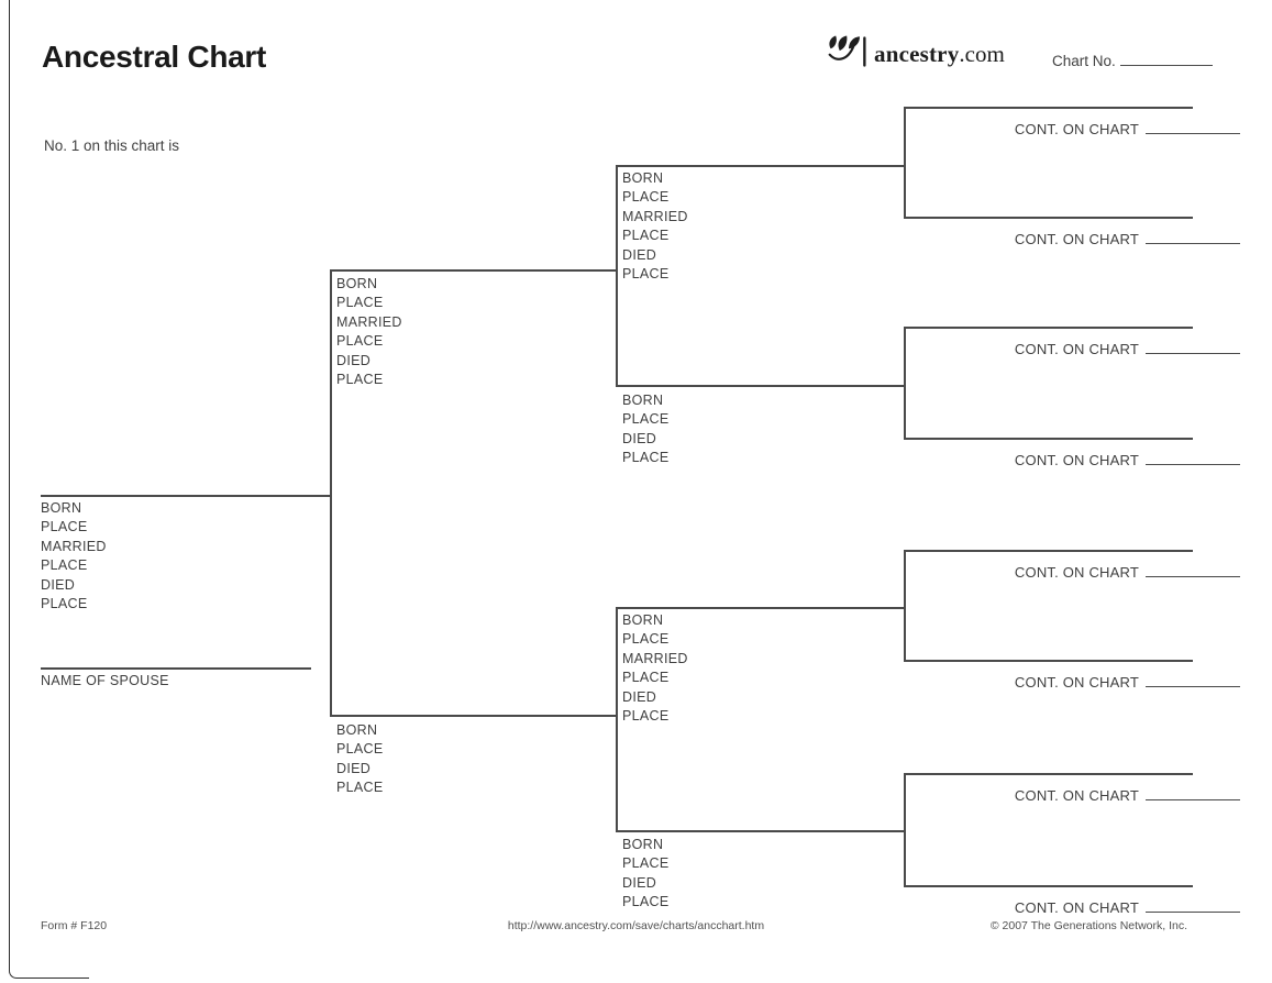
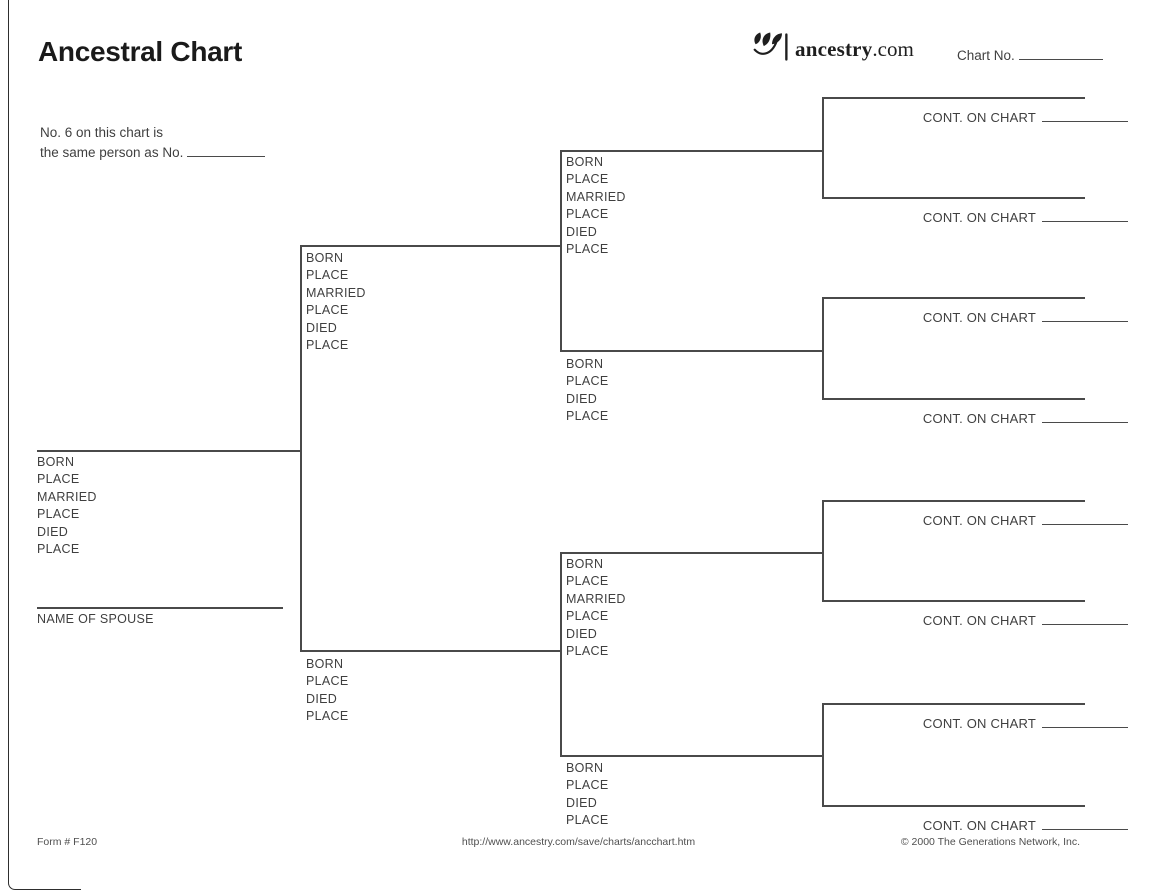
  Ancestral Chart
  ancestry.com
  Chart No.
- No. 1 on this chart is
+ No. 6 on this chart is
+ the same person as No.
  BORN
  PLACE
  MARRIED
  PLACE
  DIED
  PLACE
  NAME OF SPOUSE
  BORN
  PLACE
  MARRIED
  PLACE
  DIED
  PLACE
  BORN
  PLACE
  DIED
  PLACE
  BORN
  PLACE
  MARRIED
  PLACE
  DIED
  PLACE
  BORN
  PLACE
  DIED
  PLACE
  BORN
  PLACE
  MARRIED
  PLACE
  DIED
  PLACE
  BORN
  PLACE
  DIED
  PLACE
  CONT. ON CHART
  CONT. ON CHART
  CONT. ON CHART
  CONT. ON CHART
  CONT. ON CHART
  CONT. ON CHART
  CONT. ON CHART
  CONT. ON CHART
  Form # F120
  http://www.ancestry.com/save/charts/ancchart.htm
- © 2007 The Generations Network, Inc.
+ © 2000 The Generations Network, Inc.
